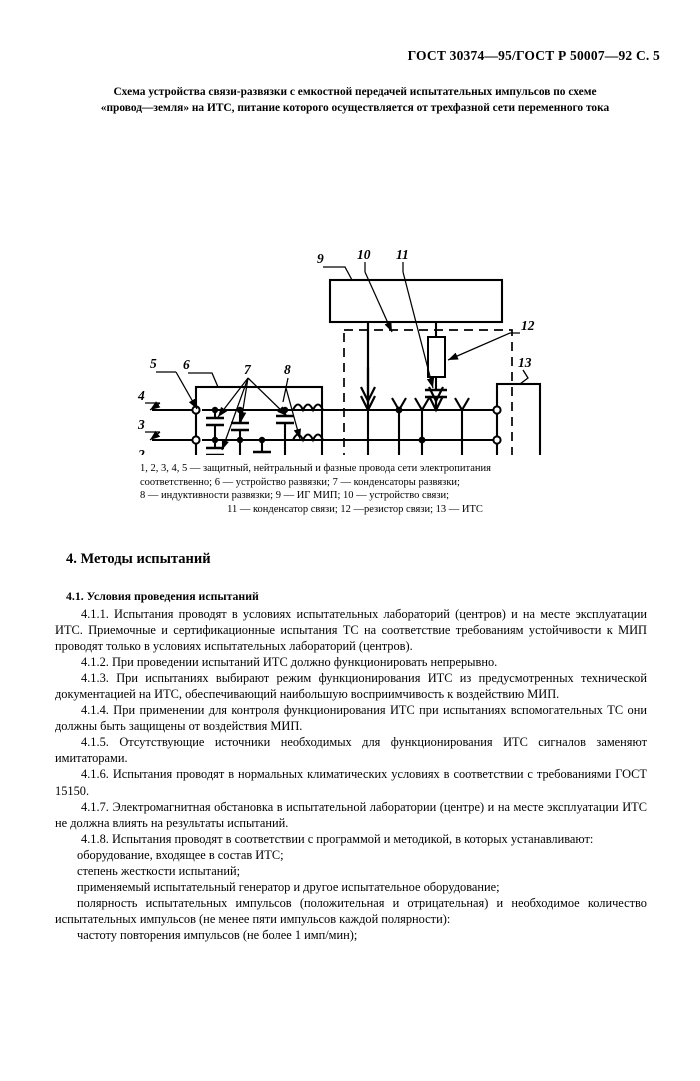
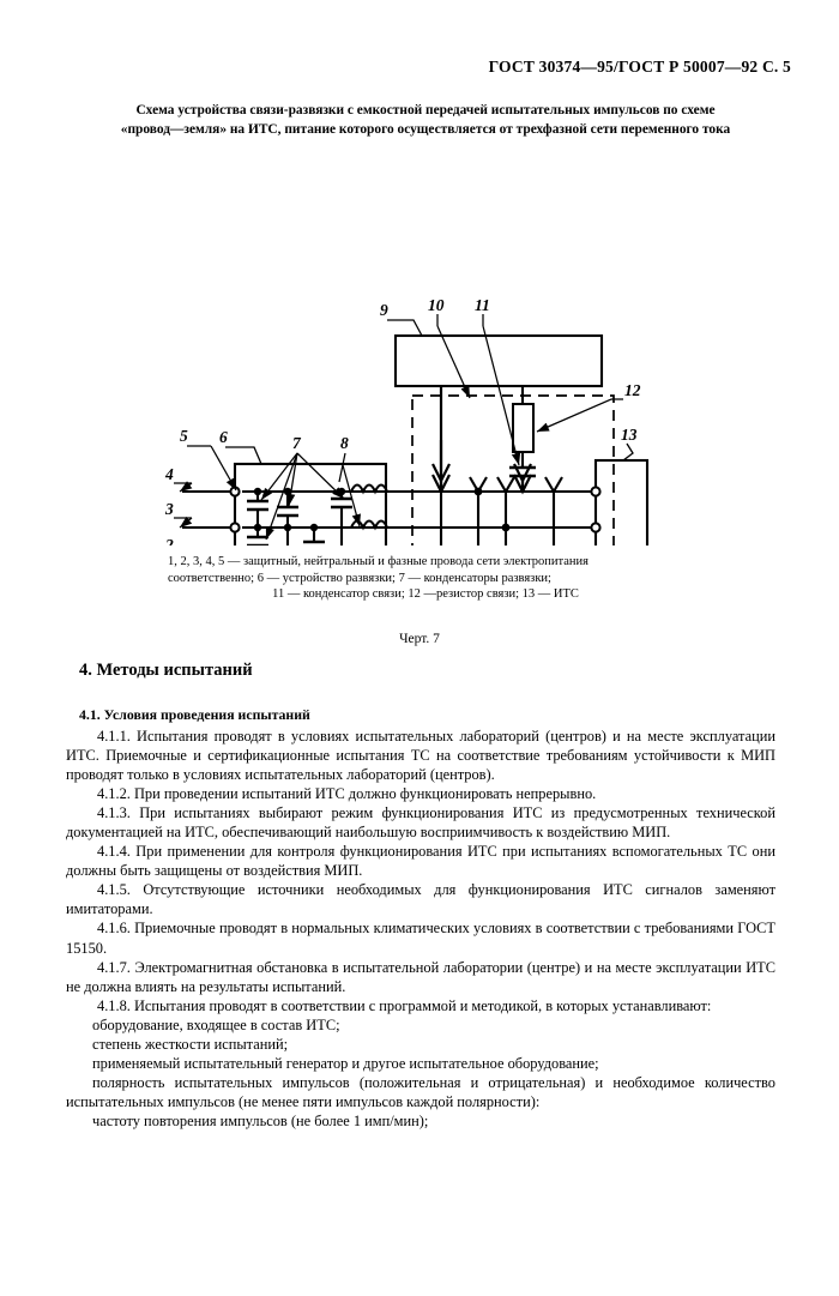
  ГОСТ 30374—95/ГОСТ Р 50007—92 С. 5
  Схема устройства связи-развязки с емкостной передачей испытательных импульсов по схеме
  «провод—земля» на ИТС, питание которого осуществляется от трехфазной сети переменного тока
  5
  4
  3
  2
  6
  7
  8
  9
  10
  11
  12
  13
  1, 2, 3, 4, 5 — защитный, нейтральный и фазные провода сети электропитания
  соответственно; 6 — устройство развязки; 7 — конденсаторы развязки;
- 8 — индуктивности развязки; 9 — ИГ МИП; 10 — устройство связи;
  11 — конденсатор связи; 12 —резистор связи; 13 — ИТС
+ Черт. 7
  4. Методы испытаний
  4.1. Условия проведения испытаний
  4.1.1. Испытания проводят в условиях испытательных лабораторий (центров) и на месте эксплуатации ИТС. Приемочные и сертификационные испытания ТС на соответствие требованиям устойчивости к МИП проводят только в условиях испытательных лабораторий (центров).
  4.1.2. При проведении испытаний ИТС должно функционировать непрерывно.
  4.1.3. При испытаниях выбирают режим функционирования ИТС из предусмотренных технической документацией на ИТС, обеспечивающий наибольшую восприимчивость к воздействию МИП.
  4.1.4. При применении для контроля функционирования ИТС при испытаниях вспомогательных ТС они должны быть защищены от воздействия МИП.
  4.1.5. Отсутствующие источники необходимых для функционирования ИТС сигналов заменяют имитаторами.
- 4.1.6. Испытания проводят в нормальных климатических условиях в соответствии с требованиями ГОСТ 15150.
+ 4.1.6. Приемочные проводят в нормальных климатических условиях в соответствии с требованиями ГОСТ 15150.
  4.1.7. Электромагнитная обстановка в испытательной лаборатории (центре) и на месте эксплуатации ИТС не должна влиять на результаты испытаний.
  4.1.8. Испытания проводят в соответствии с программой и методикой, в которых устанавливают:
  оборудование, входящее в состав ИТС;
  степень жесткости испытаний;
  применяемый испытательный генератор и другое испытательное оборудование;
  полярность испытательных импульсов (положительная и отрицательная) и необходимое количество испытательных импульсов (не менее пяти импульсов каждой полярности):
  частоту повторения импульсов (не более 1 имп/мин);
